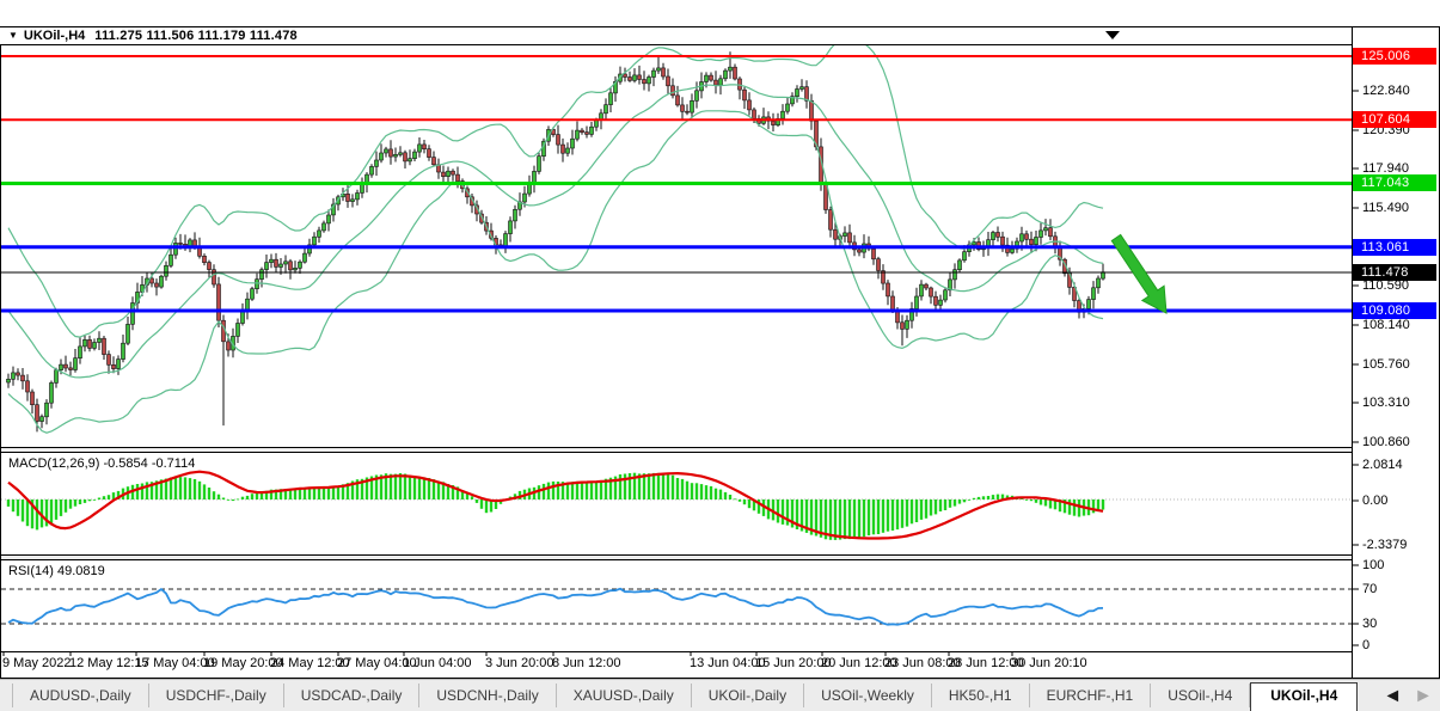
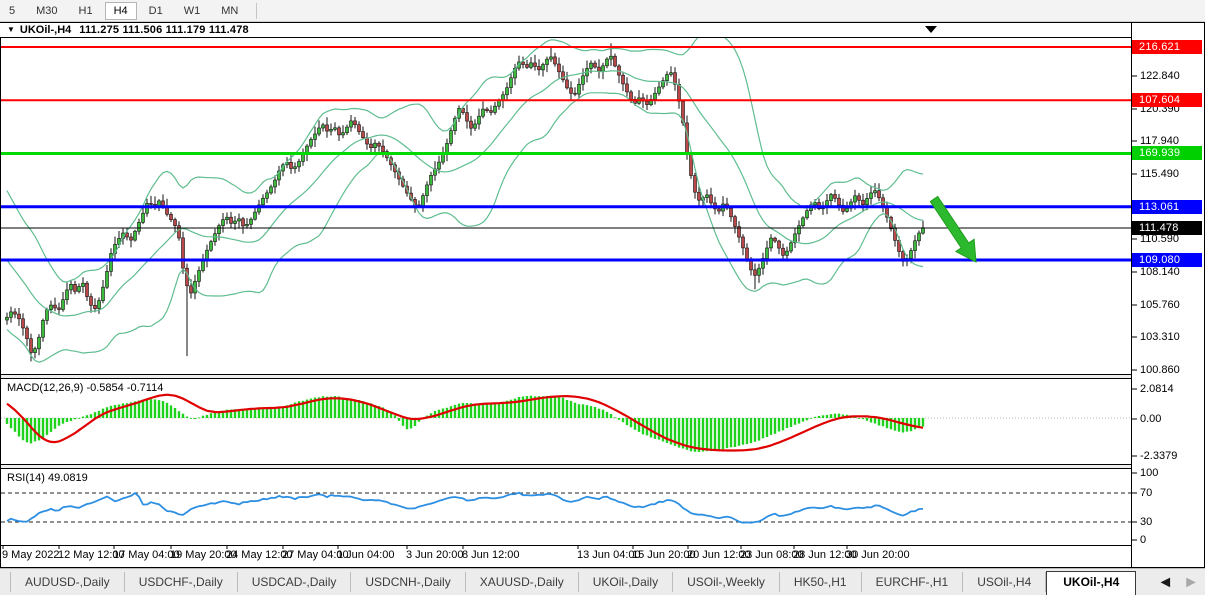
+ 5
+ M30
+ H1
+ H4
+ D1
+ W1
+ MN
  ▼
  UKOil-,H4
  111.275 111.506 111.179 111.478
  MACD(12,26,9) -0.5854 -0.7114
  RSI(14) 49.0819
  122.840
  120.390
  117.940
  115.490
  110.590
  108.140
  105.760
  103.310
  100.860
- 125.006
+ 216.621
  107.604
- 117.043
+ 169.939
  113.061
  111.478
  109.080
  2.0814
  0.00
  -2.3379
  100
  70
  30
  0
  9 May 2022
- 12 May 12:15
+ 12 May 12:00
  17 May 04:00
  19 May 20:00
  24 May 12:00
  27 May 04:00
  1 Jun 04:00
  3 Jun 20:00
  8 Jun 12:00
  13 Jun 04:00
  15 Jun 20:00
  20 Jun 12:00
  23 Jun 08:00
  28 Jun 12:00
- 30 Jun 20:10
+ 30 Jun 20:00
  AUDUSD-,Daily
  USDCHF-,Daily
  USDCAD-,Daily
  USDCNH-,Daily
  XAUUSD-,Daily
  UKOil-,Daily
  USOil-,Weekly
  HK50-,H1
  EURCHF-,H1
  USOil-,H4
  UKOil-,H4
  ◄
  ►
